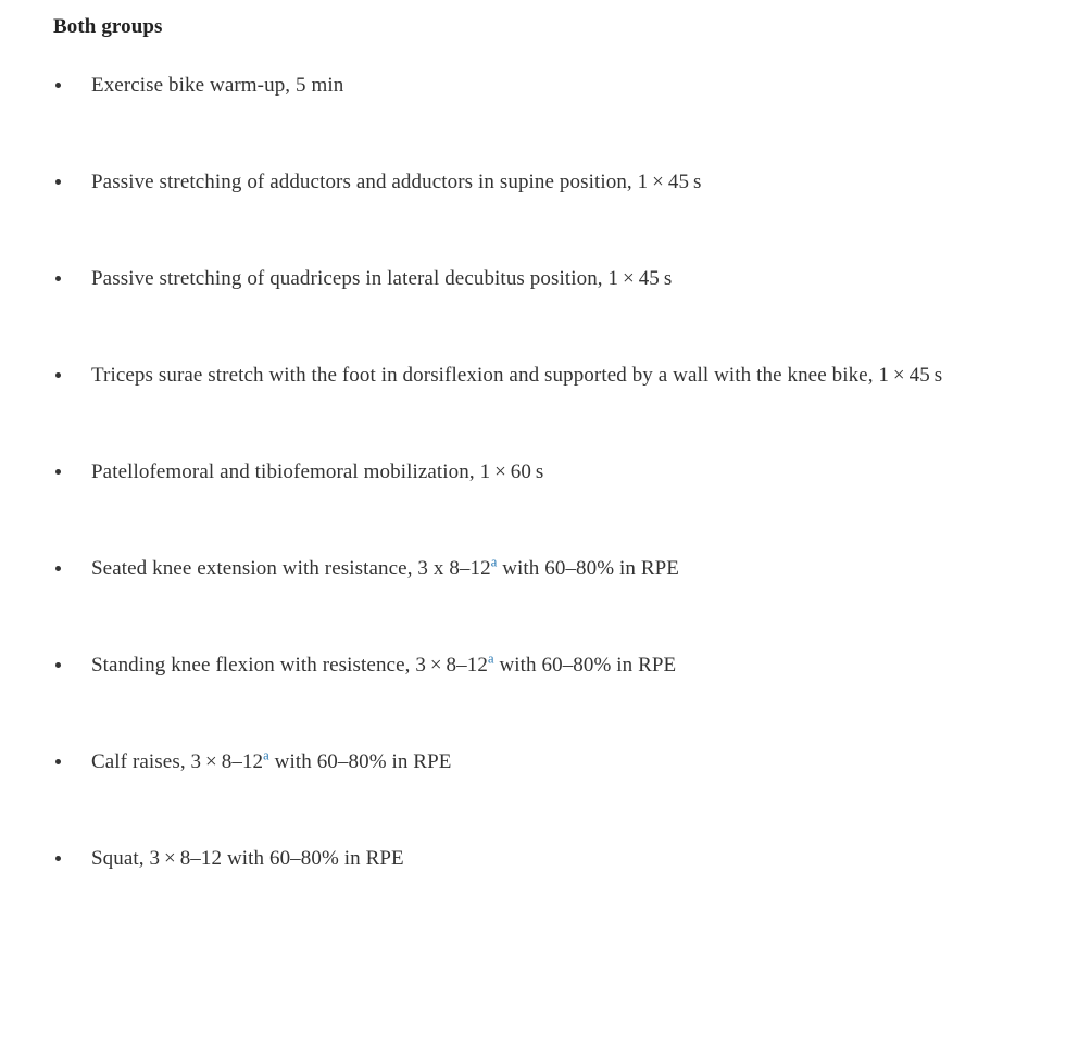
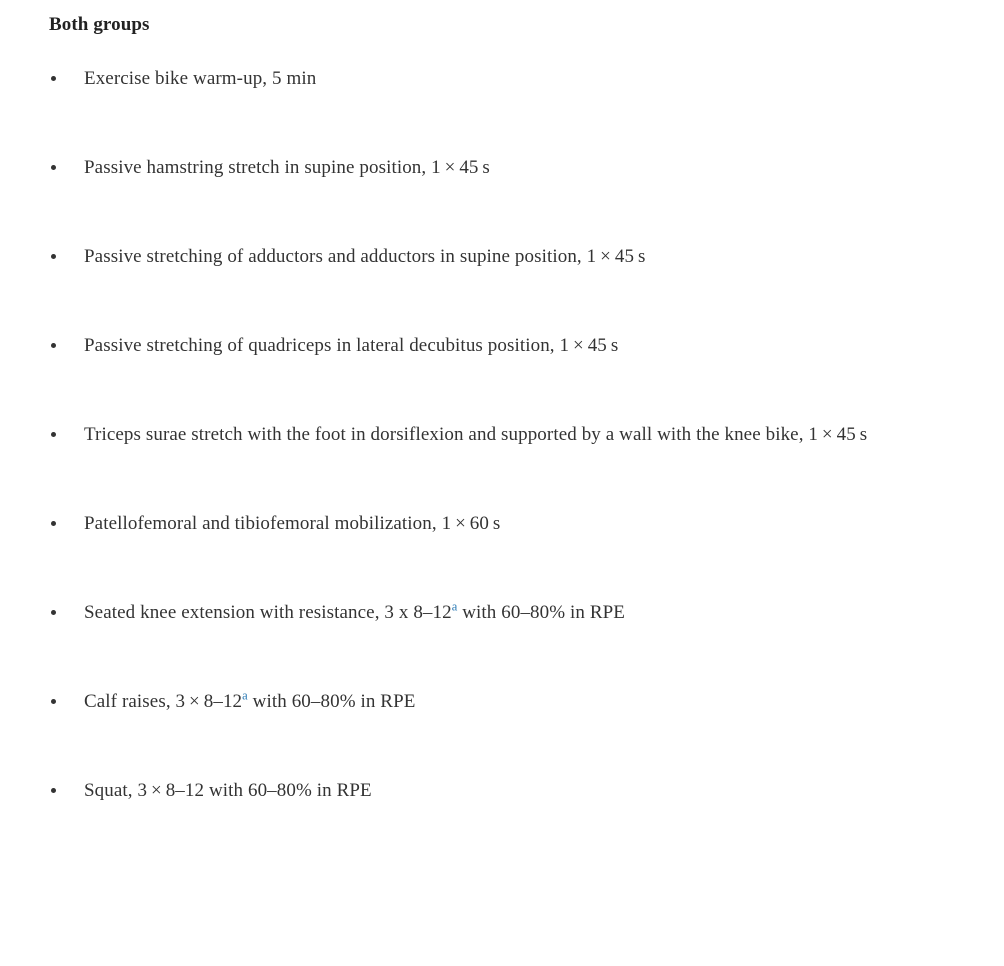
  Both groups
  Exercise bike warm-up, 5 min
+ Passive hamstring stretch in supine position, 1 × 45 s
  Passive stretching of adductors and adductors in supine position, 1 × 45 s
  Passive stretching of quadriceps in lateral decubitus position, 1 × 45 s
  Triceps surae stretch with the foot in dorsiflexion and supported by a wall with the knee bike, 1 × 45 s
  Patellofemoral and tibiofemoral mobilization, 1 × 60 s
  Seated knee extension with resistance, 3 x 8–12a with 60–80% in RPE
- Standing knee flexion with resistence, 3 × 8–12a with 60–80% in RPE
  Calf raises, 3 × 8–12a with 60–80% in RPE
  Squat, 3 × 8–12 with 60–80% in RPE
